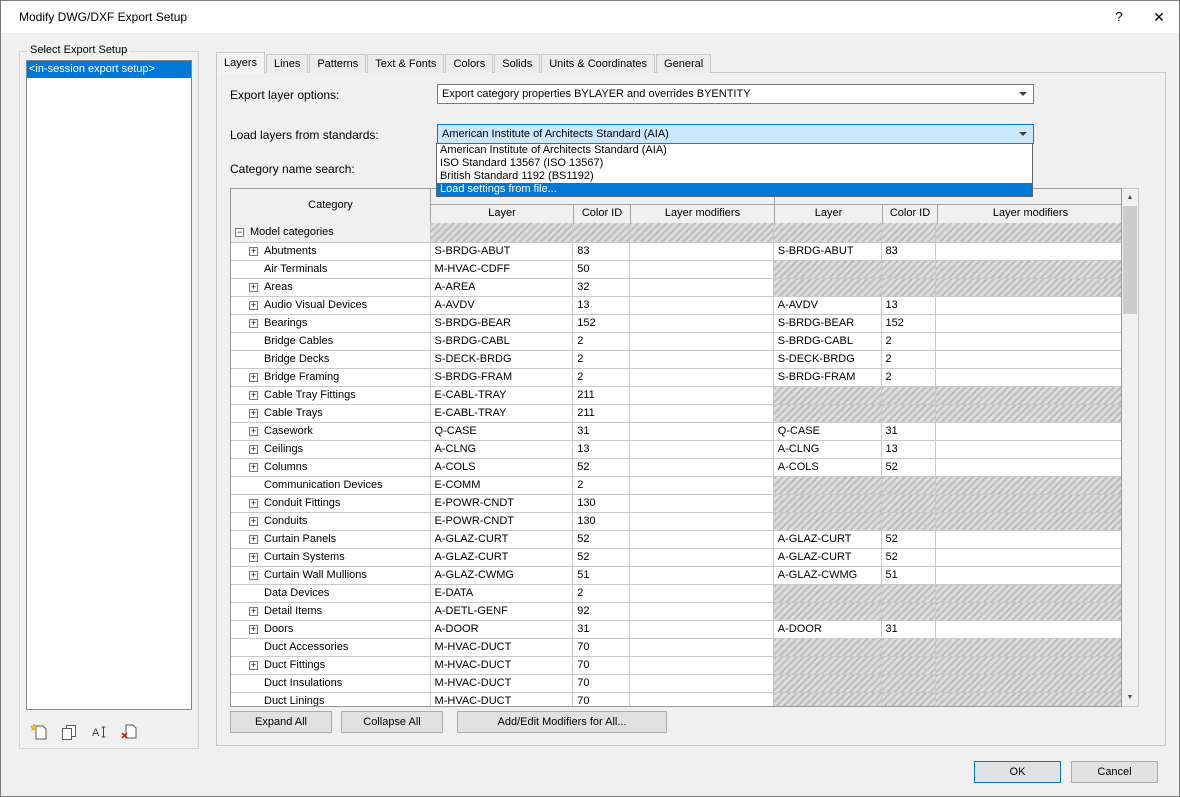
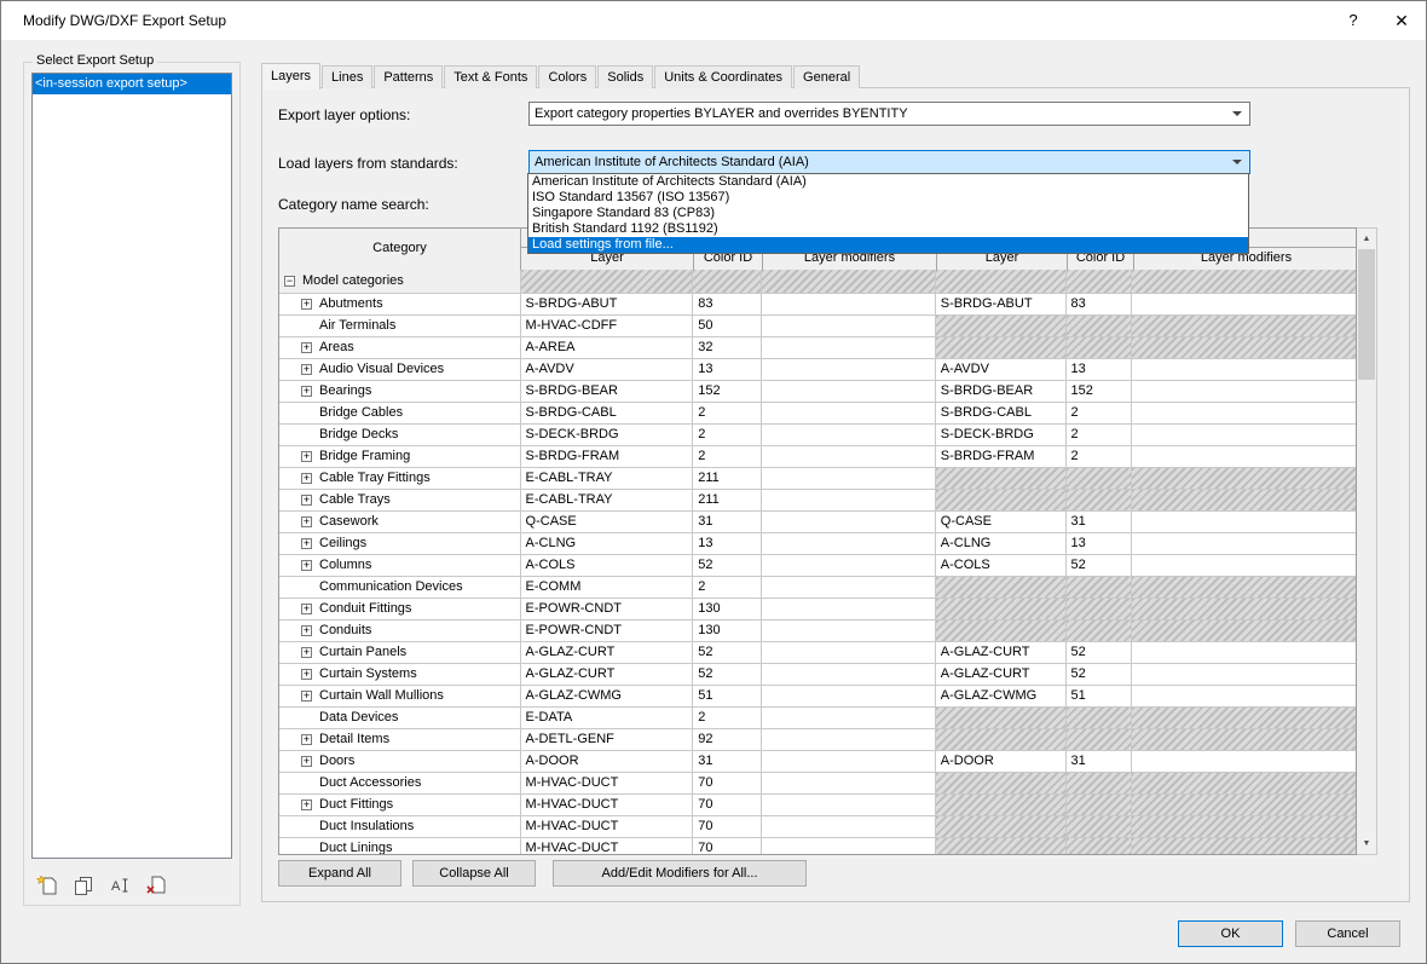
  Modify DWG/DXF Export Setup
  ?
  ✕
  Select Export Setup
  <in-session export setup>
  A
  Layers
  Lines
  Patterns
  Text & Fonts
  Colors
  Solids
  Units & Coordinates
  General
  Export layer options:
  Export category properties BYLAYER and overrides BYENTITY
  Load layers from standards:
  American Institute of Architects Standard (AIA)
  Category name search:
  Category
  Layer
  Color ID
  Layer modifiers
  Layer
  Color ID
  Layer modifiers
  −
  Model categories
  +
  Abutments
  S-BRDG-ABUT
  83
  S-BRDG-ABUT
  83
  Air Terminals
  M-HVAC-CDFF
  50
  +
  Areas
  A-AREA
  32
  +
  Audio Visual Devices
  A-AVDV
  13
  A-AVDV
  13
  +
  Bearings
  S-BRDG-BEAR
  152
  S-BRDG-BEAR
  152
  Bridge Cables
  S-BRDG-CABL
  2
  S-BRDG-CABL
  2
  Bridge Decks
  S-DECK-BRDG
  2
  S-DECK-BRDG
  2
  +
  Bridge Framing
  S-BRDG-FRAM
  2
  S-BRDG-FRAM
  2
  +
  Cable Tray Fittings
  E-CABL-TRAY
  211
  +
  Cable Trays
  E-CABL-TRAY
  211
  +
  Casework
  Q-CASE
  31
  Q-CASE
  31
  +
  Ceilings
  A-CLNG
  13
  A-CLNG
  13
  +
  Columns
  A-COLS
  52
  A-COLS
  52
  Communication Devices
  E-COMM
  2
  +
  Conduit Fittings
  E-POWR-CNDT
  130
  +
  Conduits
  E-POWR-CNDT
  130
  +
  Curtain Panels
  A-GLAZ-CURT
  52
  A-GLAZ-CURT
  52
  +
  Curtain Systems
  A-GLAZ-CURT
  52
  A-GLAZ-CURT
  52
  +
  Curtain Wall Mullions
  A-GLAZ-CWMG
  51
  A-GLAZ-CWMG
  51
  Data Devices
  E-DATA
  2
  +
  Detail Items
  A-DETL-GENF
  92
  +
  Doors
  A-DOOR
  31
  A-DOOR
  31
  Duct Accessories
  M-HVAC-DUCT
  70
  +
  Duct Fittings
  M-HVAC-DUCT
  70
  Duct Insulations
  M-HVAC-DUCT
  70
  Duct Linings
  M-HVAC-DUCT
  70
  Expand All
  Collapse All
  Add/Edit Modifiers for All...
  American Institute of Architects Standard (AIA)
  ISO Standard 13567 (ISO 13567)
+ Singapore Standard 83 (CP83)
  British Standard 1192 (BS1192)
  Load settings from file...
  OK
  Cancel
